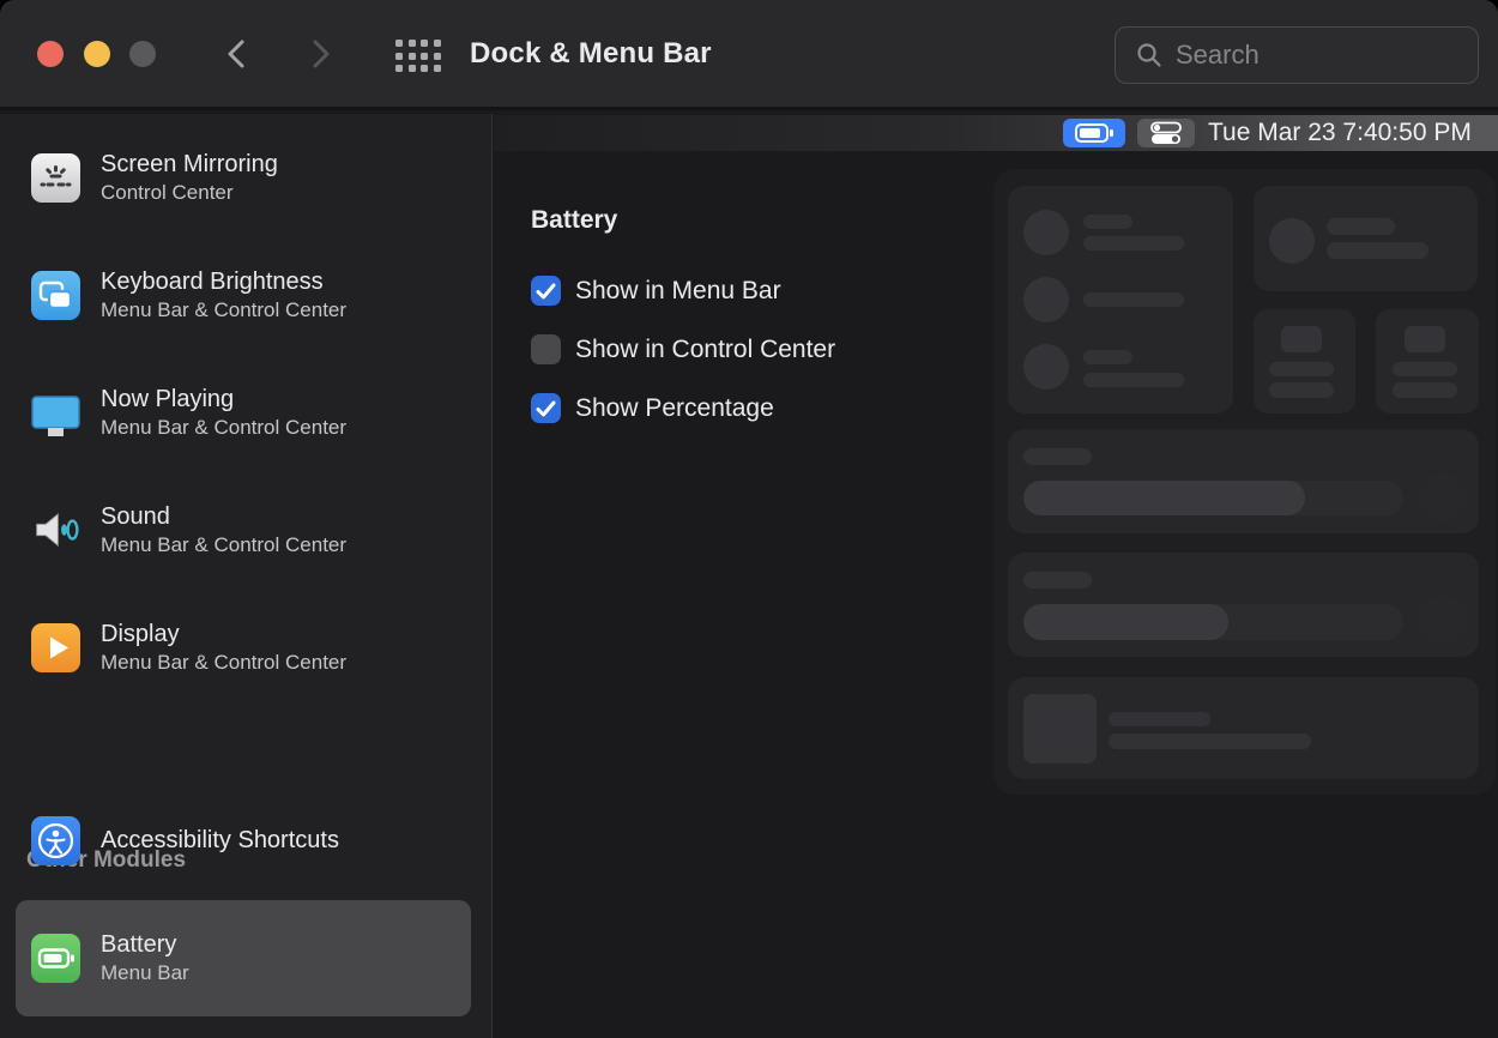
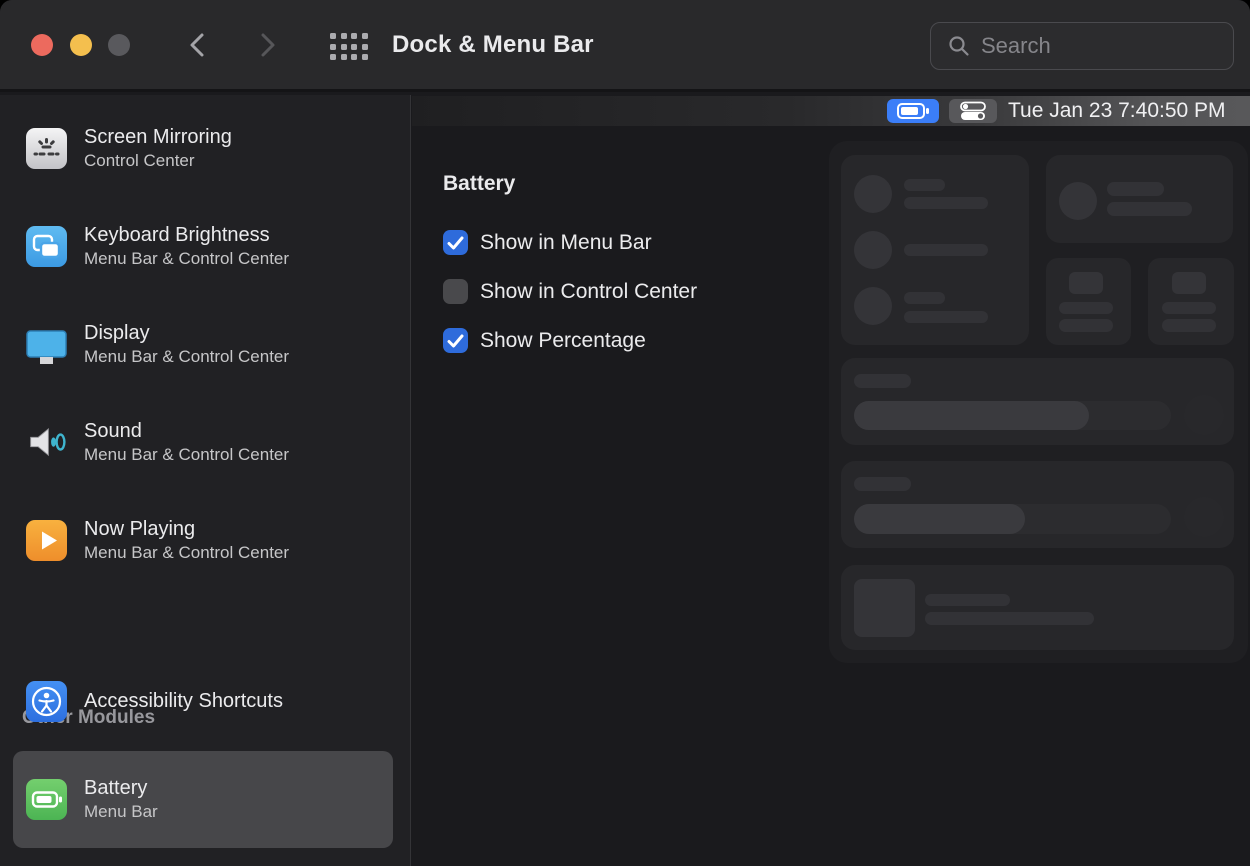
  Dock & Menu Bar
  Search
  Screen Mirroring
  Control Center
  Keyboard Brightness
  Menu Bar & Control Center
- Now Playing
+ Display
  Menu Bar & Control Center
  Sound
  Menu Bar & Control Center
- Display
+ Now Playing
  Menu Bar & Control Center
  Accessibility Shortcuts
  Battery
  Menu Bar
- Tue Mar 23 7:40:50 PM
+ Tue Jan 23 7:40:50 PM
  Battery
  Show in Menu Bar
  Show in Control Center
  Show Percentage
